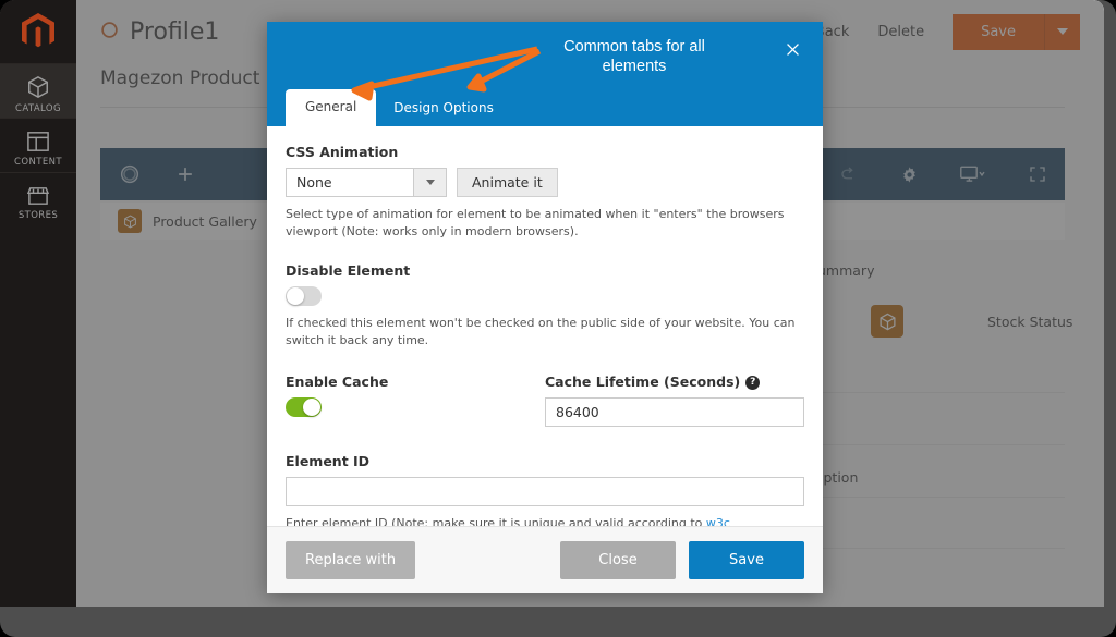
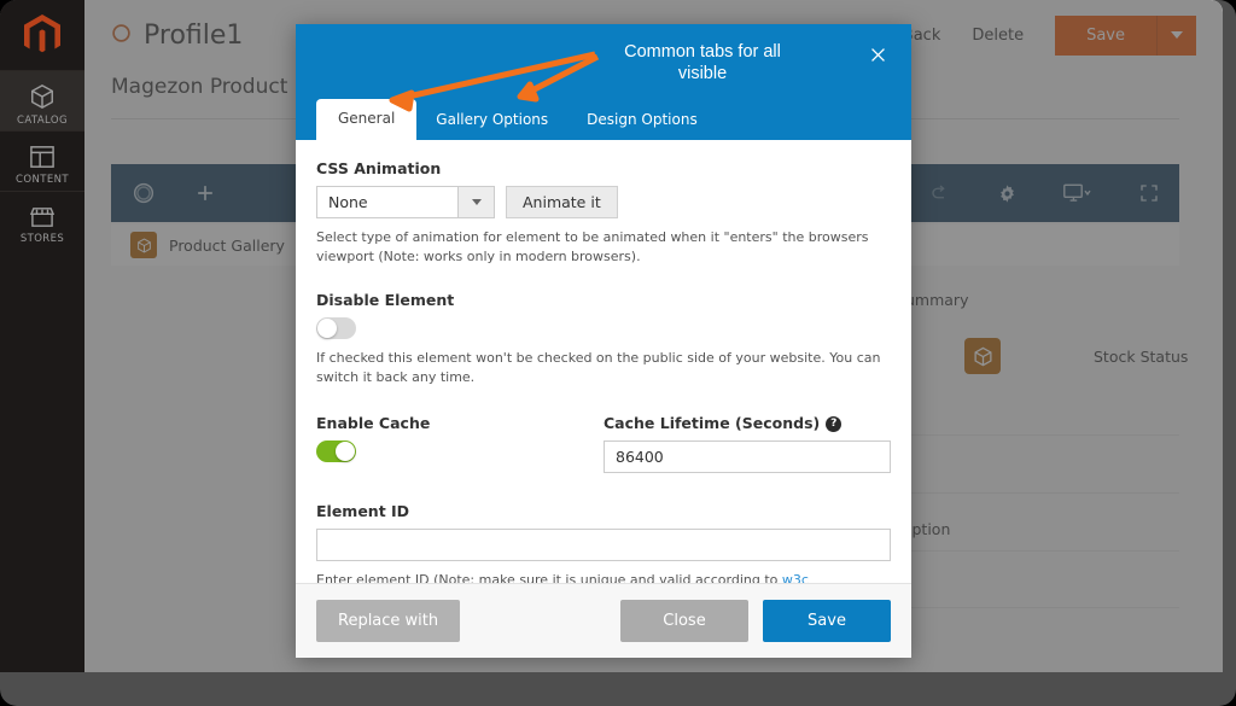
  CATALOG
  CONTENT
  STORES
  Profile1
  ack
  Delete
  Save
  Magezon Product
  Product Gallery
  mmary
  Stock Status
  General
+ Gallery Options
  Design Options
- Common tabs for all elements
+ Common tabs for all visible
  CSS Animation
  None
  Animate it
  Select type of animation for element to be animated when it "enters" the browsers viewport (Note: works only in modern browsers).
  Disable Element
  If checked this element won't be checked on the public side of your website. You can switch it back any time.
  Enable Cache
  Cache Lifetime (Seconds) ?
  86400
  Element ID
  Enter element ID (Note: make sure it is unique and valid according to w3c
  Replace with
  Close
  Save
